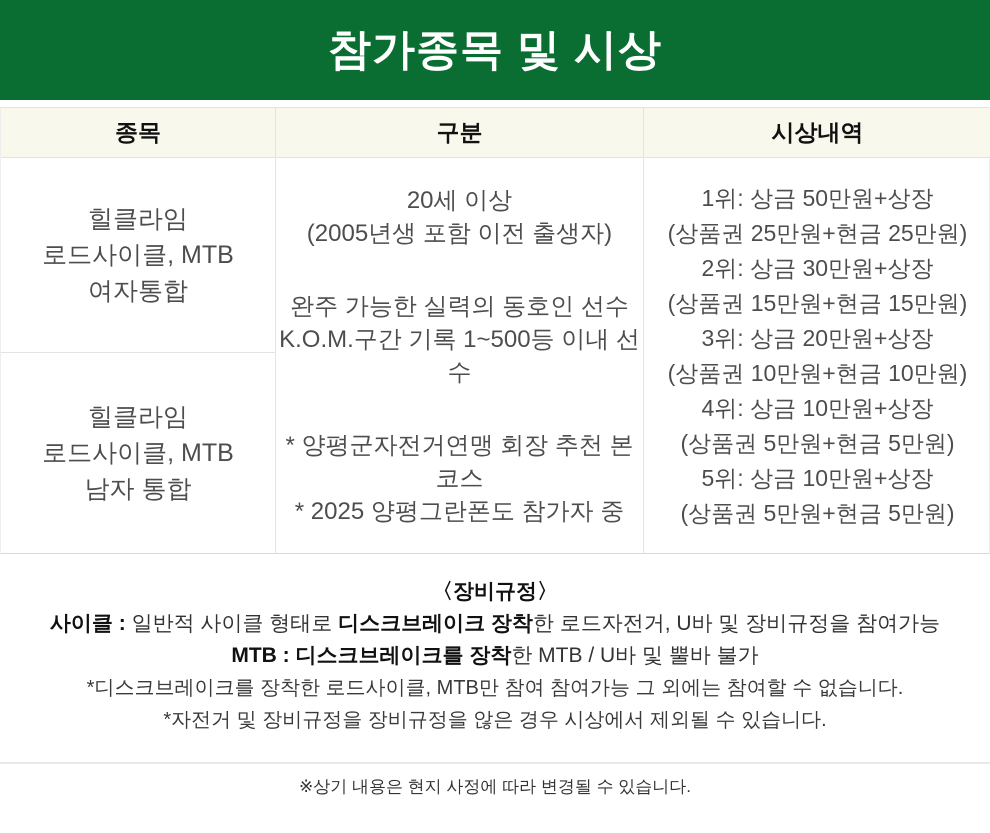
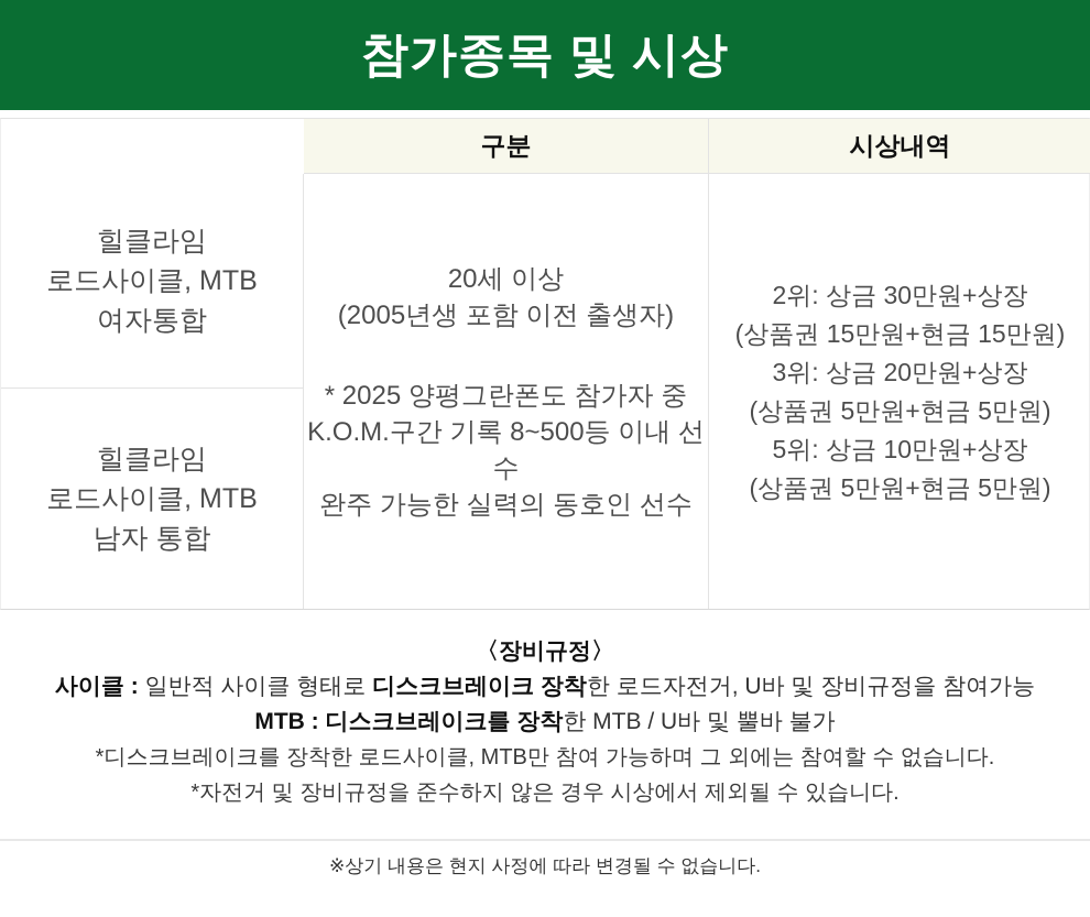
  참가종목 및 시상
- 종목
  구분
  시상내역
  힐클라임
  로드사이클, MTB
  여자통합
  힐클라임
  로드사이클, MTB
  남자 통합
  20세 이상
  (2005년생 포함 이전 출생자)
- 완주 가능한 실력의 동호인 선수
+ * 2025 양평그란폰도 참가자 중
- K.O.M.구간 기록 1~500등 이내 선수
+ K.O.M.구간 기록 8~500등 이내 선수
- * 양평군자전거연맹 회장 추천 본 코스
- * 2025 양평그란폰도 참가자 중
+ 완주 가능한 실력의 동호인 선수
- 1위: 상금 50만원+상장
- (상품권 25만원+현금 25만원)
  2위: 상금 30만원+상장
  (상품권 15만원+현금 15만원)
  3위: 상금 20만원+상장
- (상품권 10만원+현금 10만원)
- 4위: 상금 10만원+상장
  (상품권 5만원+현금 5만원)
  5위: 상금 10만원+상장
  (상품권 5만원+현금 5만원)
  〈장비규정〉
  사이클 : 일반적 사이클 형태로 디스크브레이크 장착한 로드자전거, U바 및 장비규정을 참여가능
  MTB : 디스크브레이크를 장착한 MTB / U바 및 뿔바 불가
- *디스크브레이크를 장착한 로드사이클, MTB만 참여 참여가능 그 외에는 참여할 수 없습니다.
+ *디스크브레이크를 장착한 로드사이클, MTB만 참여 가능하며 그 외에는 참여할 수 없습니다.
- *자전거 및 장비규정을 장비규정을 않은 경우 시상에서 제외될 수 있습니다.
+ *자전거 및 장비규정을 준수하지 않은 경우 시상에서 제외될 수 있습니다.
- ※상기 내용은 현지 사정에 따라 변경될 수 있습니다.
+ ※상기 내용은 현지 사정에 따라 변경될 수 없습니다.
